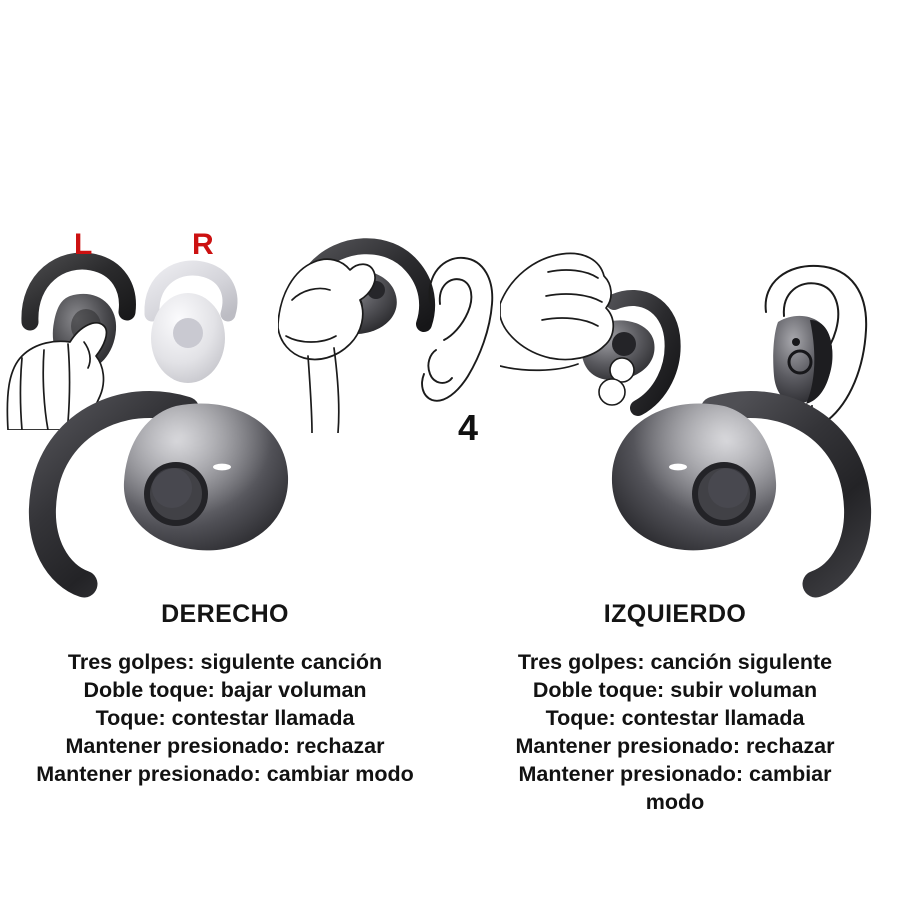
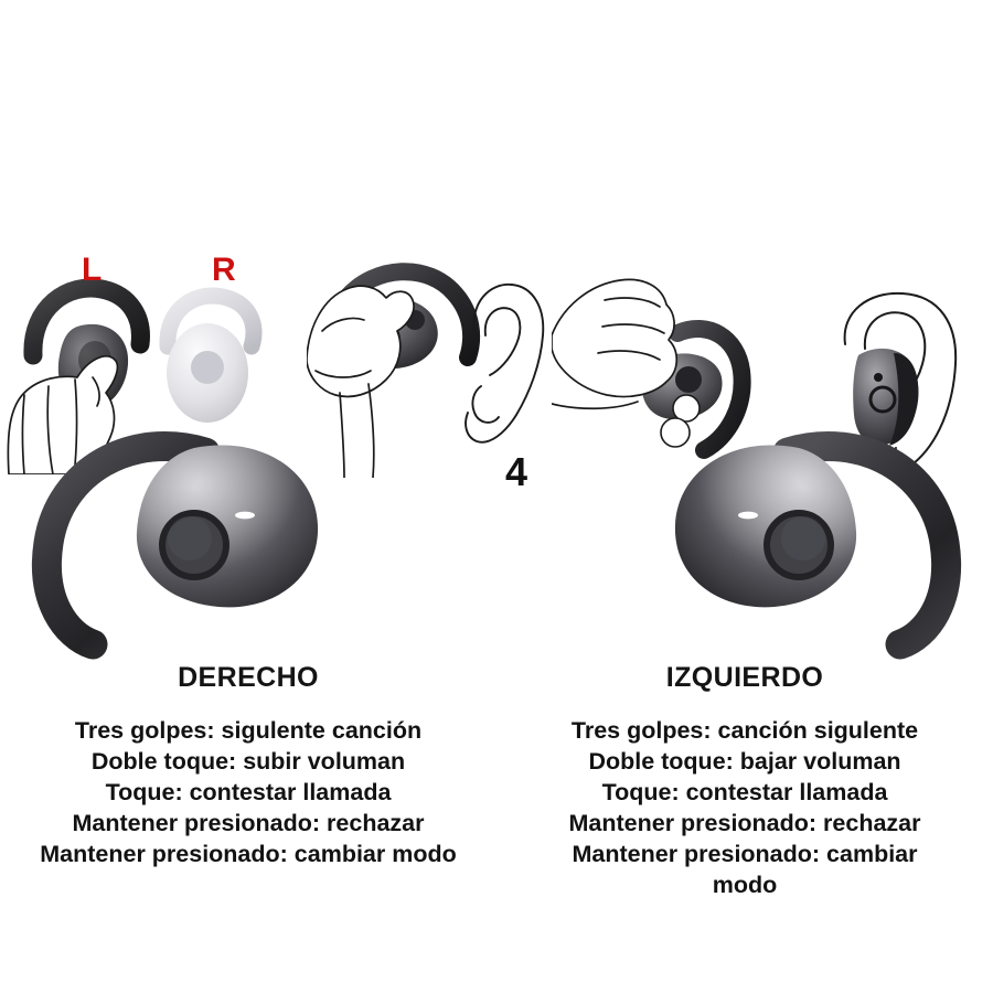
  L
  R
  4
  DERECHO
  Tres golpes: sigulente canción
- Doble toque: bajar voluman
+ Doble toque: subir voluman
  Toque: contestar llamada
  Mantener presionado: rechazar
  Mantener presionado: cambiar modo
  IZQUIERDO
  Tres golpes: canción sigulente
- Doble toque: subir voluman
+ Doble toque: bajar voluman
  Toque: contestar llamada
  Mantener presionado: rechazar
  Mantener presionado: cambiar modo
